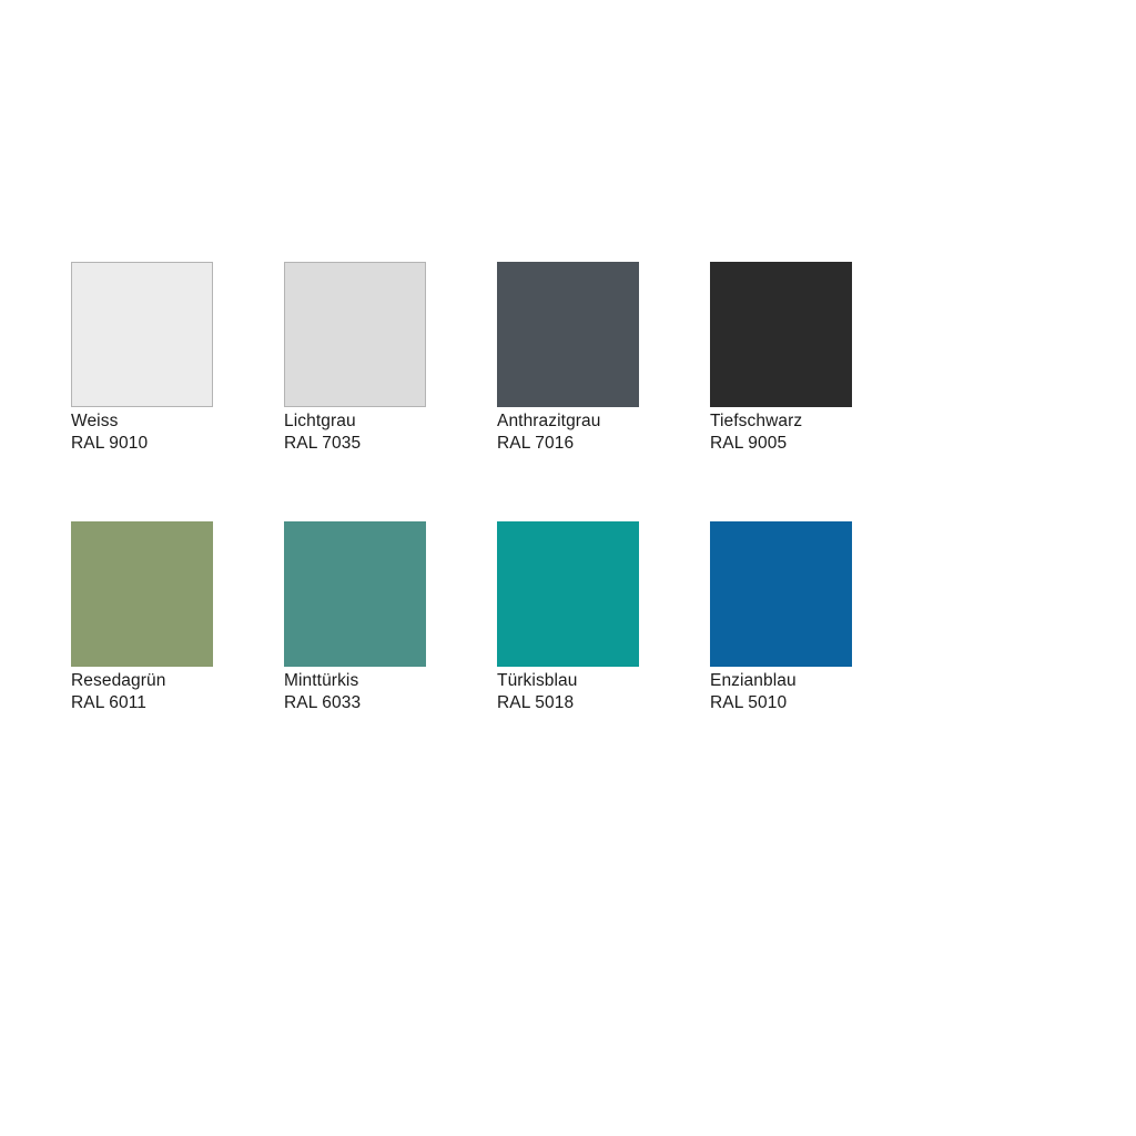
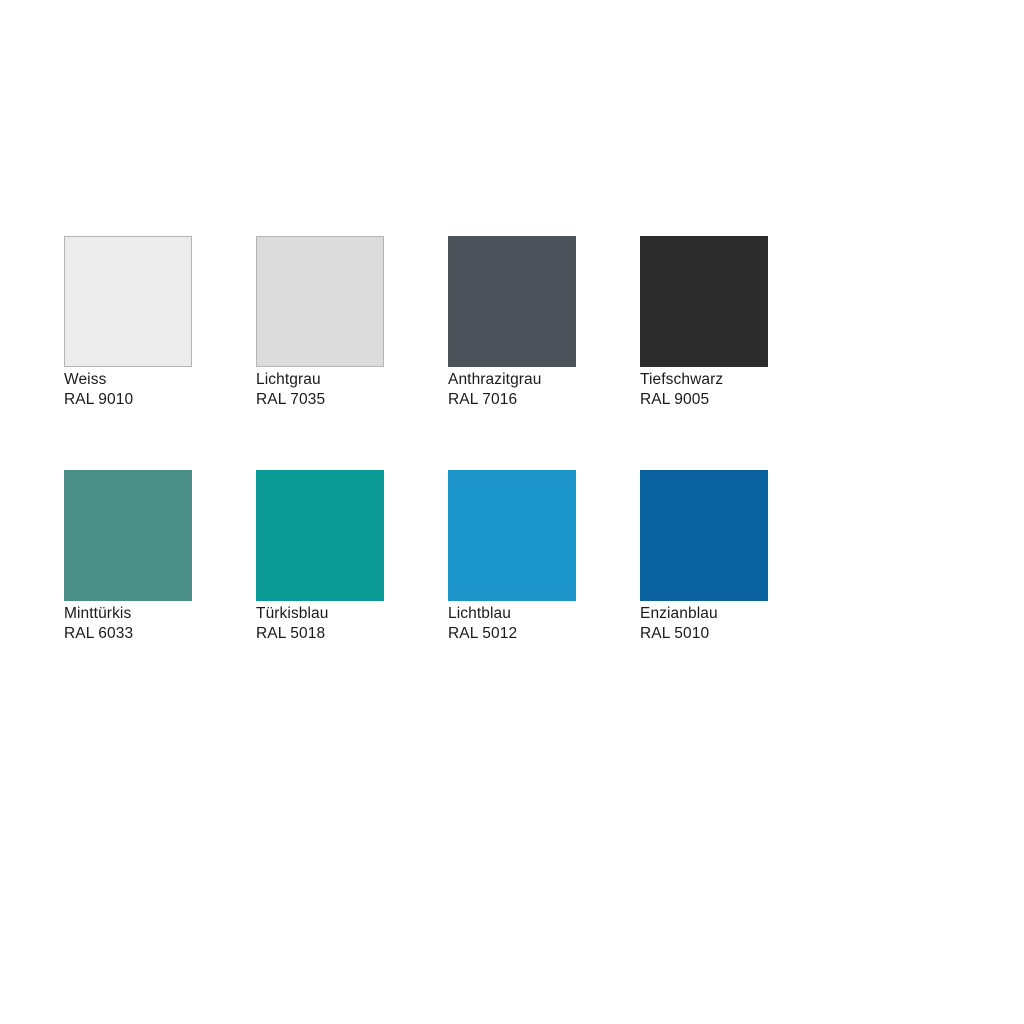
  Weiss
  RAL 9010
  Lichtgrau
  RAL 7035
  Anthrazitgrau
  RAL 7016
  Tiefschwarz
  RAL 9005
- Resedagrün
- RAL 6011
  Minttürkis
  RAL 6033
  Türkisblau
  RAL 5018
+ Lichtblau
+ RAL 5012
  Enzianblau
  RAL 5010
